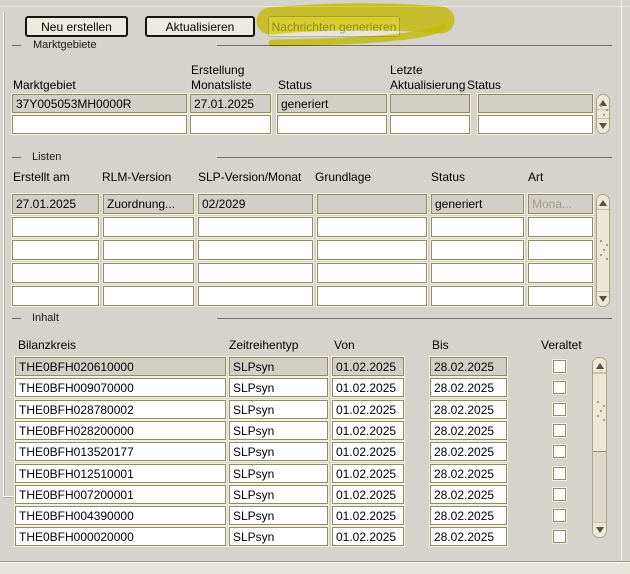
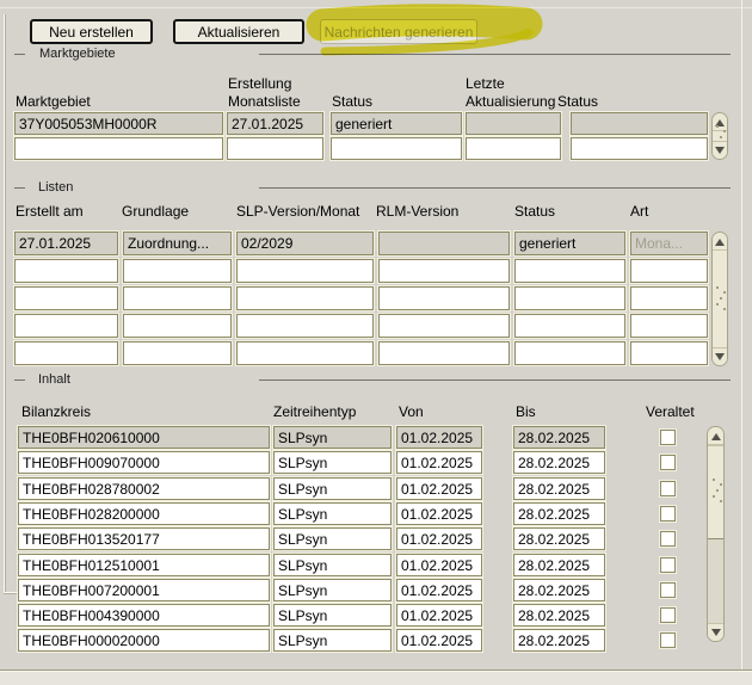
  Neu erstellen
  Aktualisieren
  Nachrichten generieren
  Marktgebiete
  Marktgebiet
  Erstellung
  Monatsliste
  Status
  Letzte
  Aktualisierung
  Status
  37Y005053MH0000R
  27.01.2025
  generiert
  Listen
  Erstellt am
- RLM-Version
+ Grundlage
  SLP-Version/Monat
- Grundlage
+ RLM-Version
  Status
  Art
  27.01.2025
  Zuordnung...
  02/2029
  generiert
  Mona...
  Inhalt
  Bilanzkreis
  Zeitreihentyp
  Von
  Bis
  Veraltet
  THE0BFH020610000
  SLPsyn
  01.02.2025
  28.02.2025
  THE0BFH009070000
  SLPsyn
  01.02.2025
  28.02.2025
  THE0BFH028780002
  SLPsyn
  01.02.2025
  28.02.2025
  THE0BFH028200000
  SLPsyn
  01.02.2025
  28.02.2025
  THE0BFH013520177
  SLPsyn
  01.02.2025
  28.02.2025
  THE0BFH012510001
  SLPsyn
  01.02.2025
  28.02.2025
  THE0BFH007200001
  SLPsyn
  01.02.2025
  28.02.2025
  THE0BFH004390000
  SLPsyn
  01.02.2025
  28.02.2025
  THE0BFH000020000
  SLPsyn
  01.02.2025
  28.02.2025
